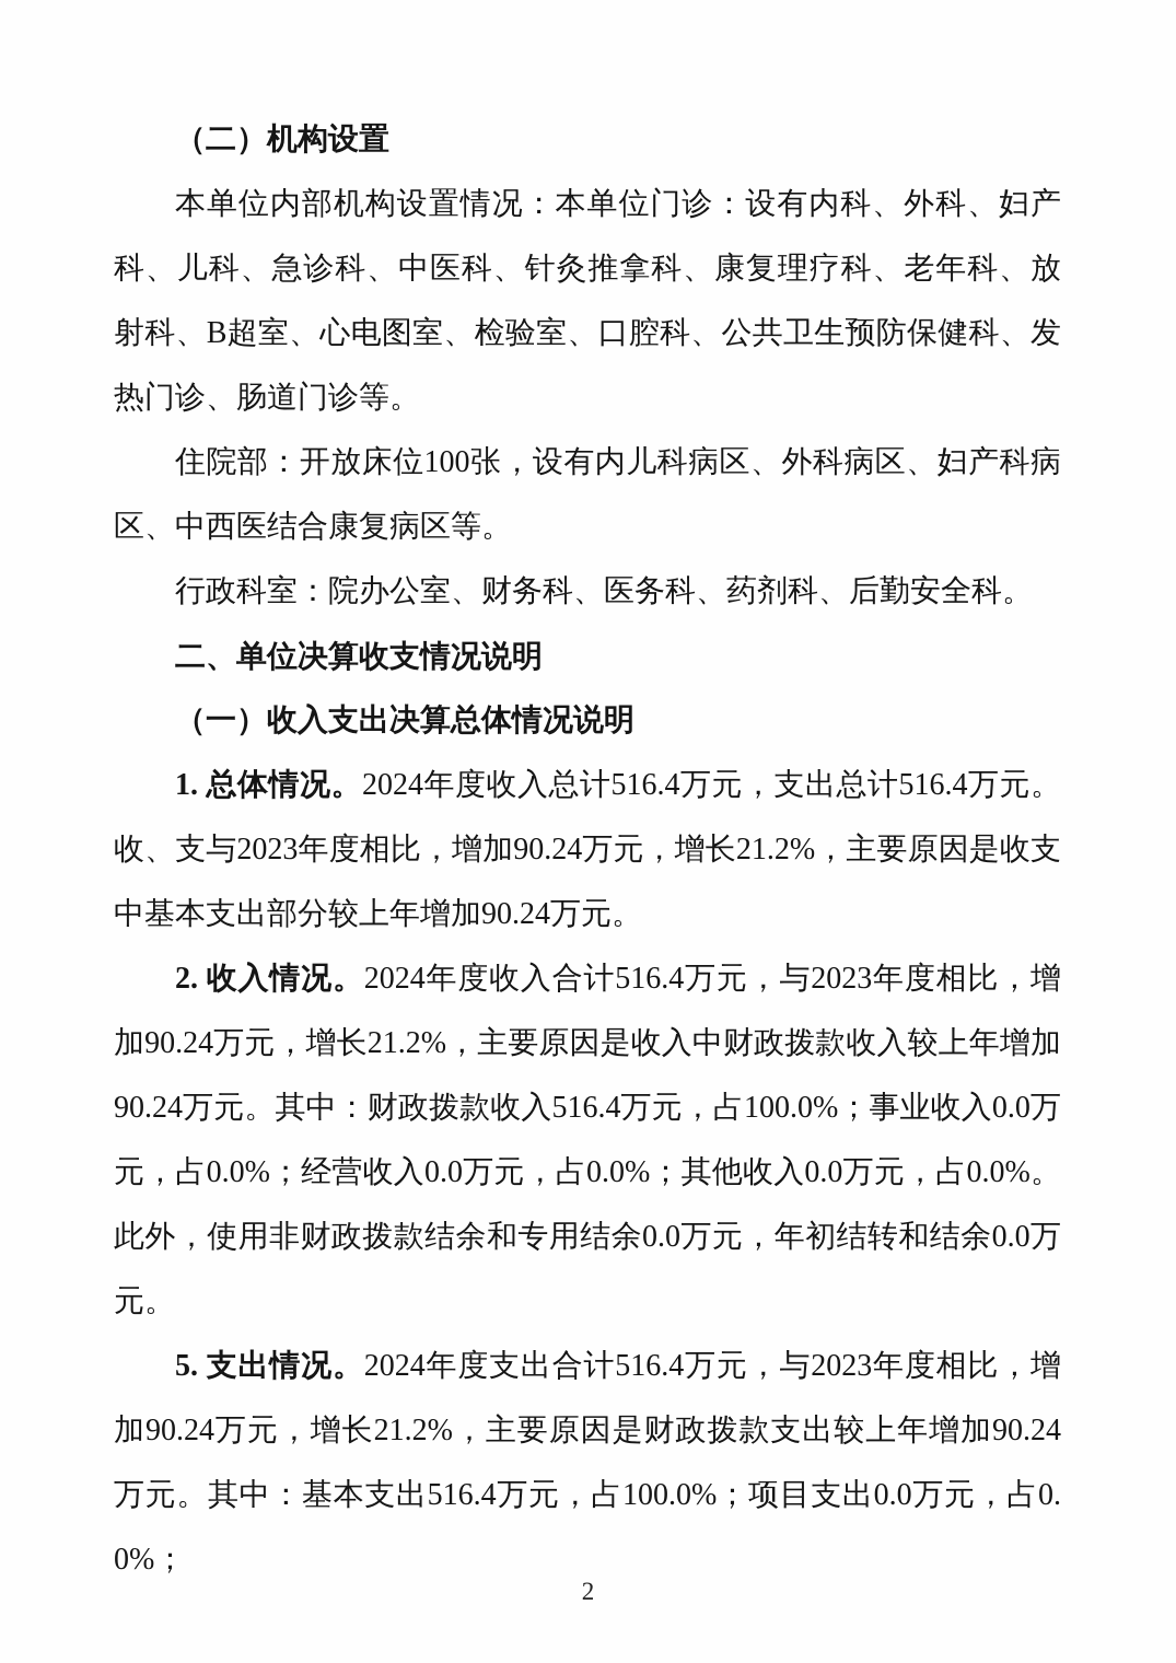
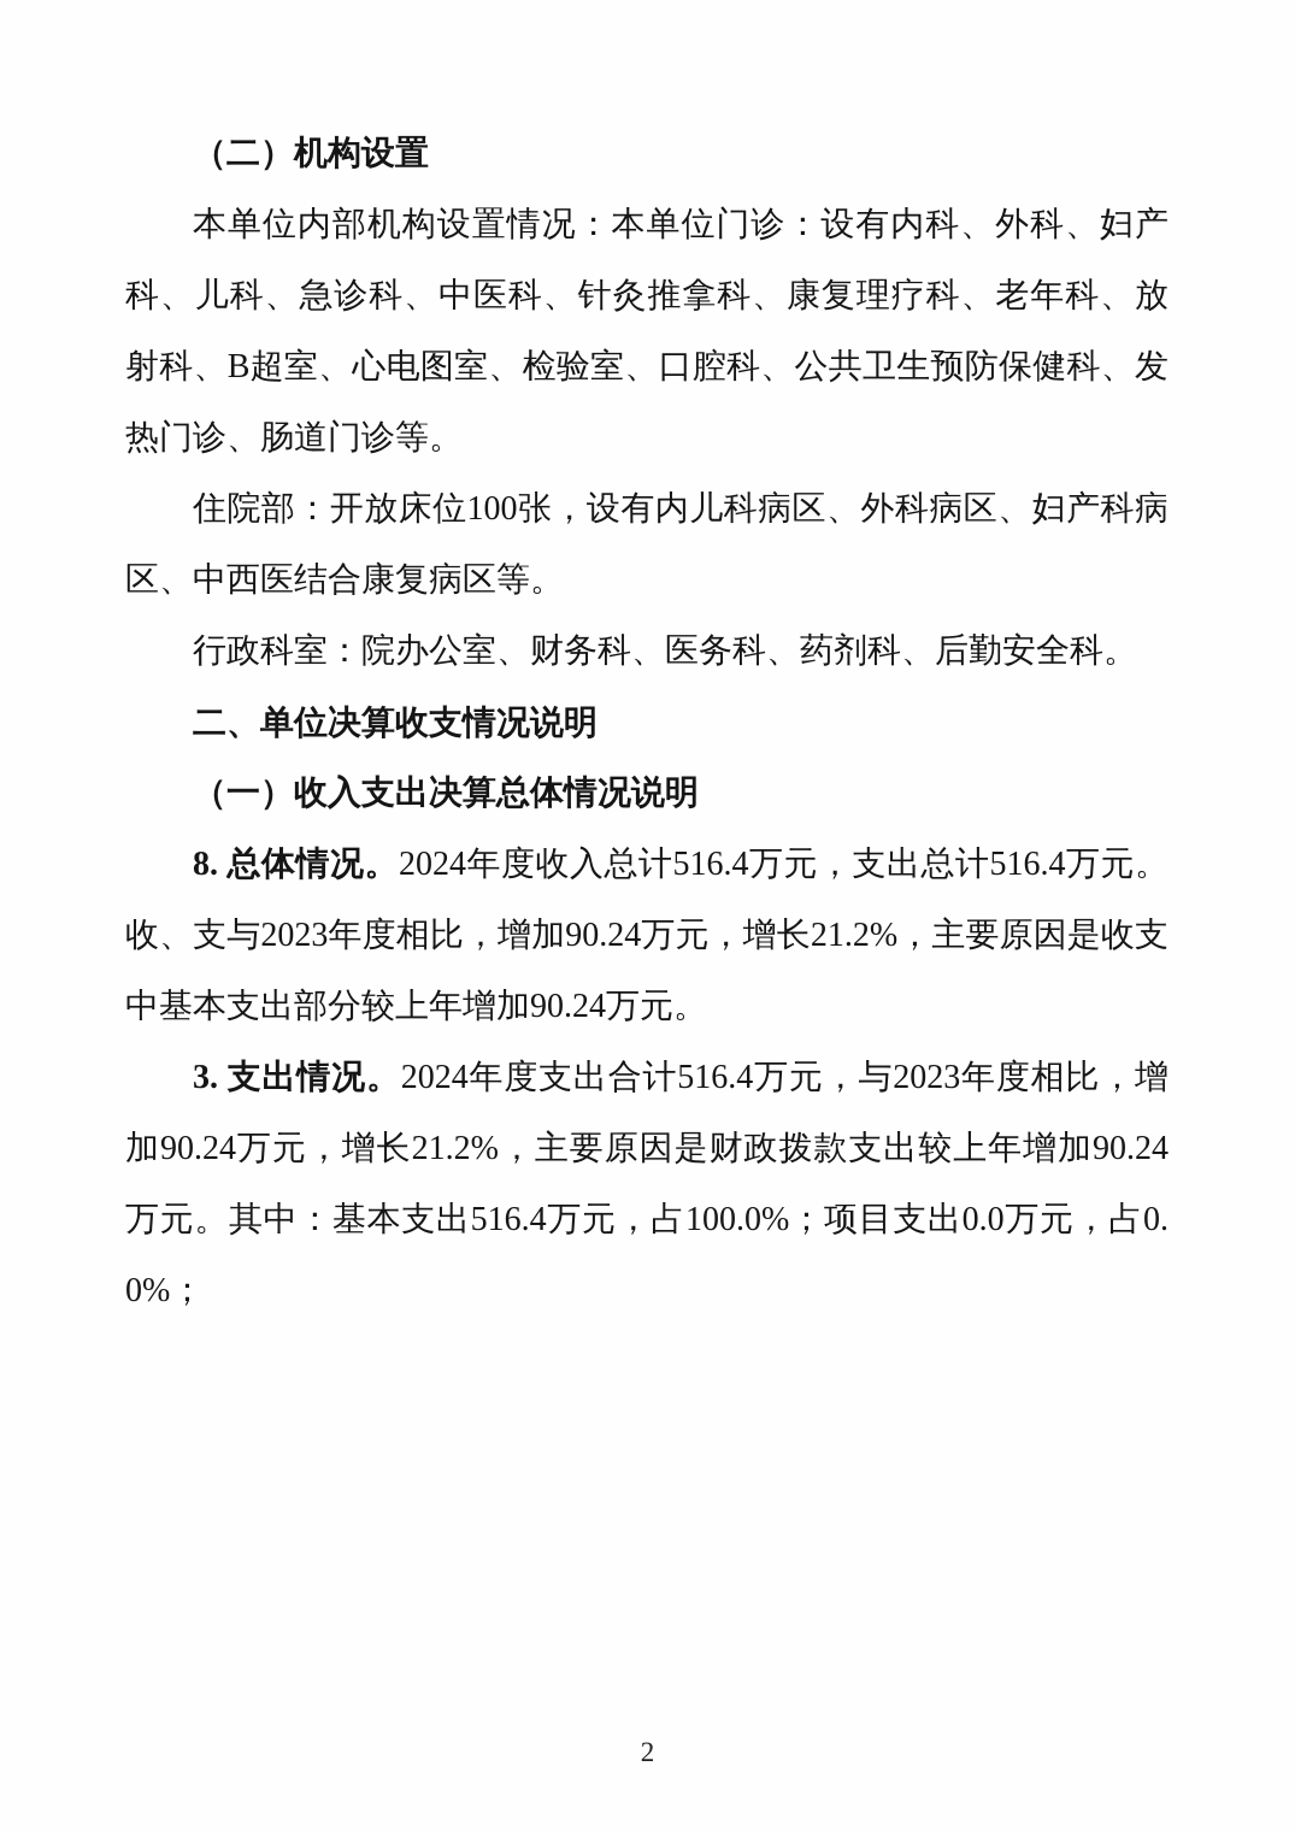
  （二）机构设置
  本单位内部机构设置情况：本单位门诊：设有内科、外科、妇产科、儿科、急诊科、中医科、针灸推拿科、康复理疗科、老年科、放射科、B超室、心电图室、检验室、口腔科、公共卫生预防保健科、发热门诊、肠道门诊等。
  住院部：开放床位100张，设有内儿科病区、外科病区、妇产科病区、中西医结合康复病区等。
  行政科室：院办公室、财务科、医务科、药剂科、后勤安全科。
  二、单位决算收支情况说明
  （一）收入支出决算总体情况说明
- 1. 总体情况。2024年度收入总计516.4万元，支出总计516.4万元。收、支与2023年度相比，增加90.24万元，增长21.2%，主要原因是收支中基本支出部分较上年增加90.24万元。
+ 8. 总体情况。2024年度收入总计516.4万元，支出总计516.4万元。收、支与2023年度相比，增加90.24万元，增长21.2%，主要原因是收支中基本支出部分较上年增加90.24万元。
- 2. 收入情况。2024年度收入合计516.4万元，与2023年度相比，增加90.24万元，增长21.2%，主要原因是收入中财政拨款收入较上年增加90.24万元。其中：财政拨款收入516.4万元，占100.0%；事业收入0.0万元，占0.0%；经营收入0.0万元，占0.0%；其他收入0.0万元，占0.0%。此外，使用非财政拨款结余和专用结余0.0万元，年初结转和结余0.0万元。
- 5. 支出情况。2024年度支出合计516.4万元，与2023年度相比，增加90.24万元，增长21.2%，主要原因是财政拨款支出较上年增加90.24万元。其中：基本支出516.4万元，占100.0%；项目支出0.0万元，占0.0%；
+ 3. 支出情况。2024年度支出合计516.4万元，与2023年度相比，增加90.24万元，增长21.2%，主要原因是财政拨款支出较上年增加90.24万元。其中：基本支出516.4万元，占100.0%；项目支出0.0万元，占0.0%；
  2
